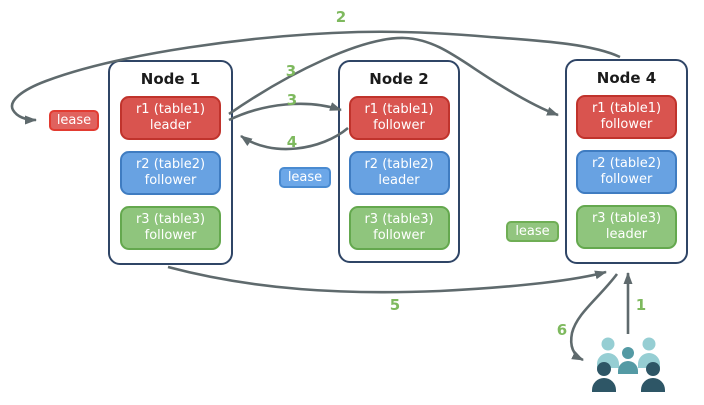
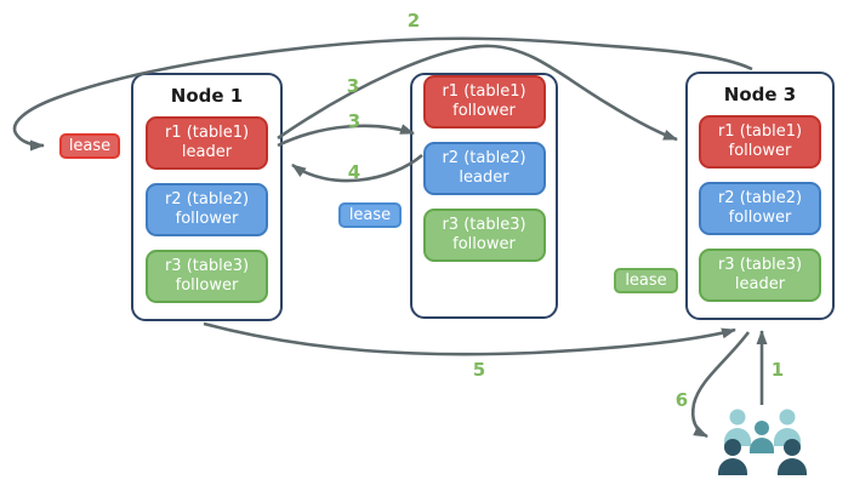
  Node 1
  r1 (table1)
  leader
  r2 (table2)
  follower
  r3 (table3)
  follower
- Node 2
  r1 (table1)
  follower
  r2 (table2)
  leader
  r3 (table3)
  follower
- Node 4
+ Node 3
  r1 (table1)
  follower
  r2 (table2)
  follower
  r3 (table3)
  leader
  lease
  lease
  lease
  1
  2
  3
  3
  4
  5
  6
